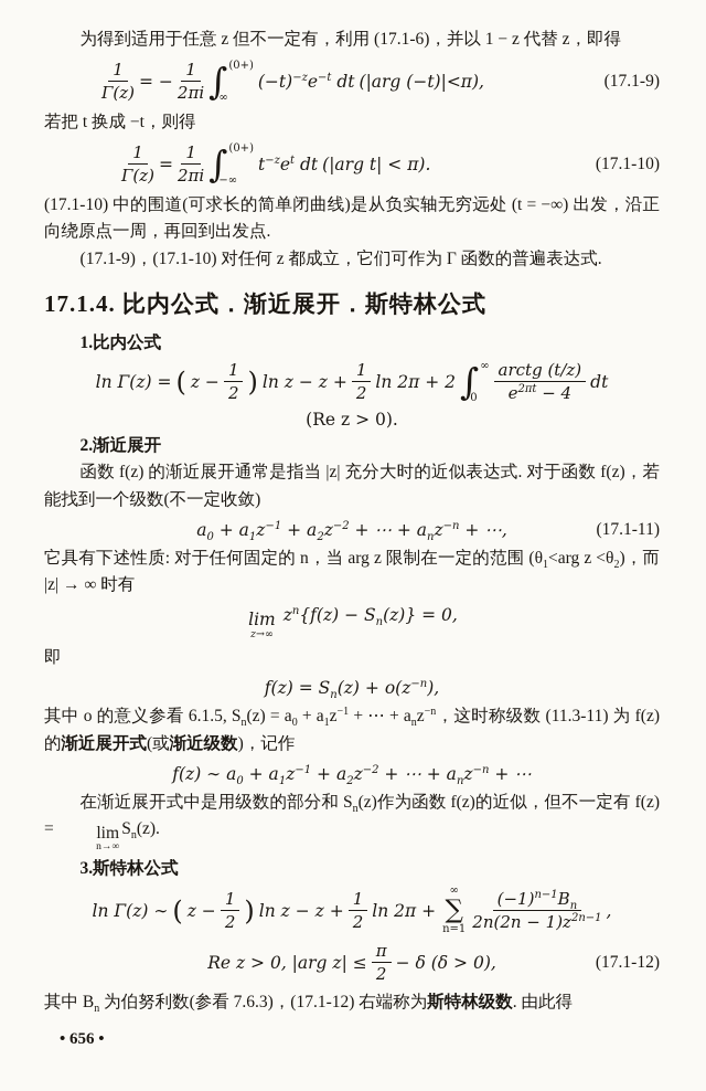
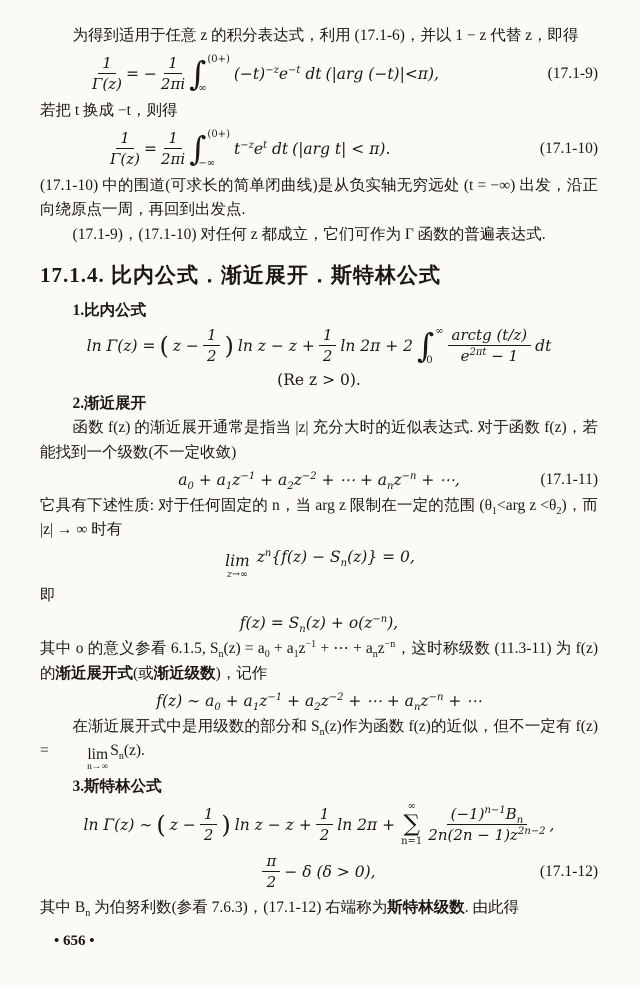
- 为得到适用于任意 z 但不一定有，利用 (17.1-6)，并以 1 − z 代替 z，即得
+ 为得到适用于任意 z 的积分表达式，利用 (17.1-6)，并以 1 − z 代替 z，即得
  1
  Γ(z)
  = −
  1
  2πi
  ∫
  (0+)
  ∞
  (−t)−ze−t dt
  (|arg (−t)|<π),
  (17.1-9)
  若把 t 换成 −t，则得
  1
  Γ(z)
  =
  1
  2πi
  ∫
  (0+)
  −∞
  t−zet dt
  (|arg t| < π).
  (17.1-10)
  (17.1-10) 中的围道(可求长的简单闭曲线)是从负实轴无穷远处 (t = −∞) 出发，沿正向绕原点一周，再回到出发点.
  (17.1-9)，(17.1-10) 对任何 z 都成立，它们可作为 Γ 函数的普遍表达式.
  17.1.4. 比内公式．渐近展开．斯特林公式
  1.比内公式
  ln Γ(z) =
  (
  z −
  1
  2
  )
  ln z − z +
  1
  2
  ln 2π + 2
  ∫
  ∞
  0
  arctg (t/z)
- e2πt − 4
+ e2πt − 1
  dt
  (Re z > 0).
  2.渐近展开
  函数 f(z) 的渐近展开通常是指当 |z| 充分大时的近似表达式. 对于函数 f(z)，若能找到一个级数(不一定收敛)
  a0 + a1z−1 + a2z−2 + ⋯ + anz−n + ⋯,
  (17.1-11)
  它具有下述性质: 对于任何固定的 n，当 arg z 限制在一定的范围 (θ1<arg z <θ2)，而 |z| → ∞ 时有
  lim
  z→∞
  zn{f(z) − Sn(z)} = 0,
  即
  f(z) = Sn(z) + o(z−n),
  其中 o 的意义参看 6.1.5, Sn(z) = a0 + a1z−1 + ⋯ + anz−n，这时称级数 (11.3-11) 为 f(z) 的渐近展开式(或渐近级数)，记作
  f(z) ∼ a0 + a1z−1 + a2z−2 + ⋯ + anz−n + ⋯
  在渐近展开式中是用级数的部分和 Sn(z)作为函数 f(z)的近似，但不一定有 f(z) =
  lim
  n→∞
  Sn(z).
  3.斯特林公式
  ln Γ(z) ∼
  (
  z −
  1
  2
  )
  ln z − z +
  1
  2
  ln 2π +
  ∞
  ∑
  n=1
  (−1)n−1Bn
- 2n(2n − 1)z2n−1
+ 2n(2n − 1)z2n−2
  ,
- Re z > 0, |arg z| ≤
  π
  2
  − δ (δ > 0),
  (17.1-12)
  其中 Bn 为伯努利数(参看 7.6.3)，(17.1-12) 右端称为斯特林级数. 由此得
  • 656 •
